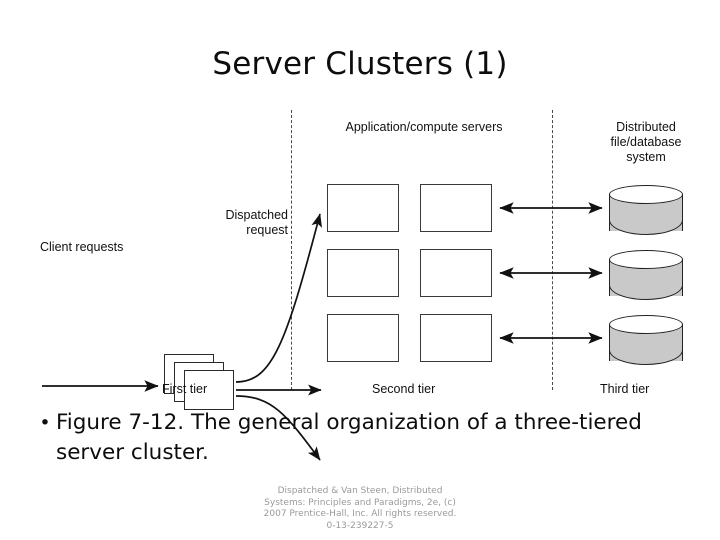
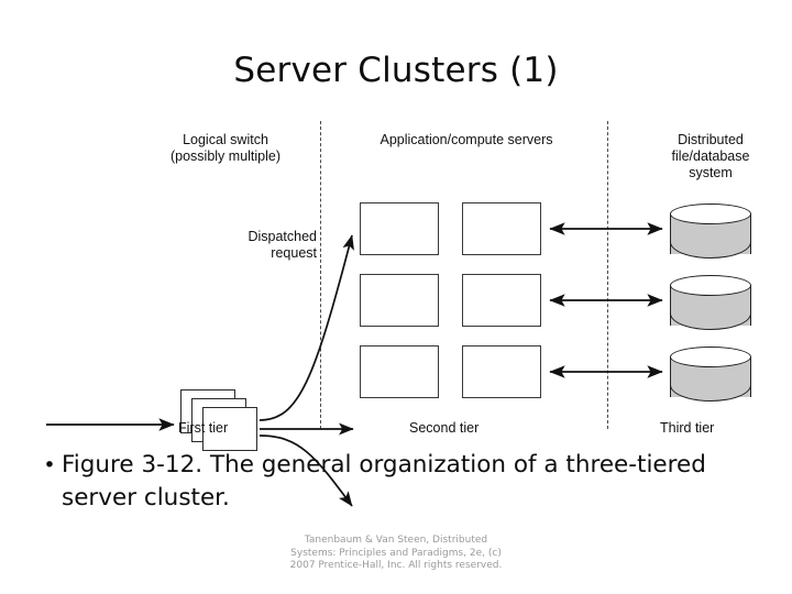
  Server Clusters (1)
+ Logical switch
+ (possibly multiple)
  Application/compute servers
  Distributed
  file/database
  system
- Client requests
  Dispatched
  request
  First tier
  Second tier
  Third tier
  •
- Figure 7-12. The general organization of a three-tiered server cluster.
+ Figure 3-12. The general organization of a three-tiered server cluster.
- Dispatched & Van Steen, Distributed
+ Tanenbaum & Van Steen, Distributed
  Systems: Principles and Paradigms, 2e, (c)
  2007 Prentice-Hall, Inc. All rights reserved.
- 0-13-239227-5
